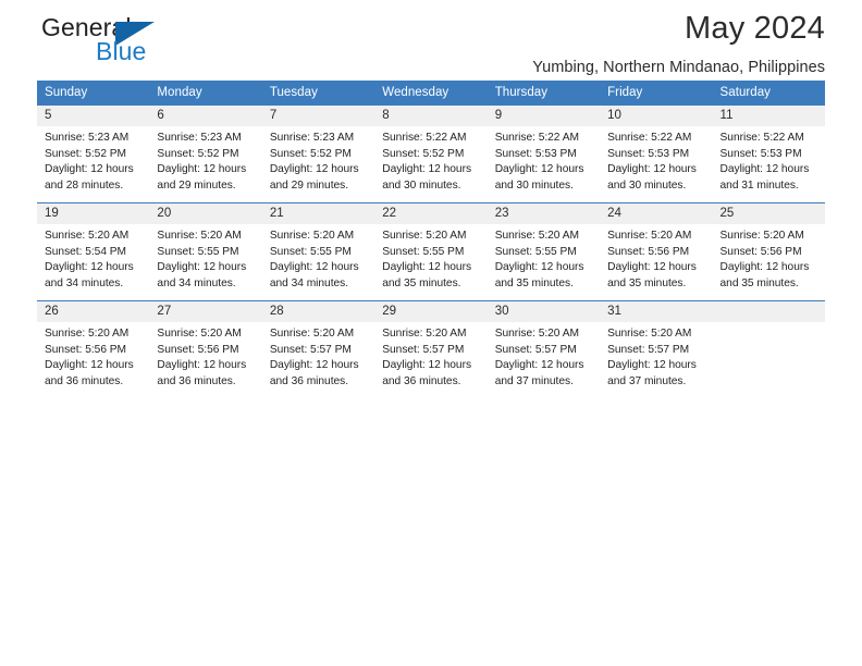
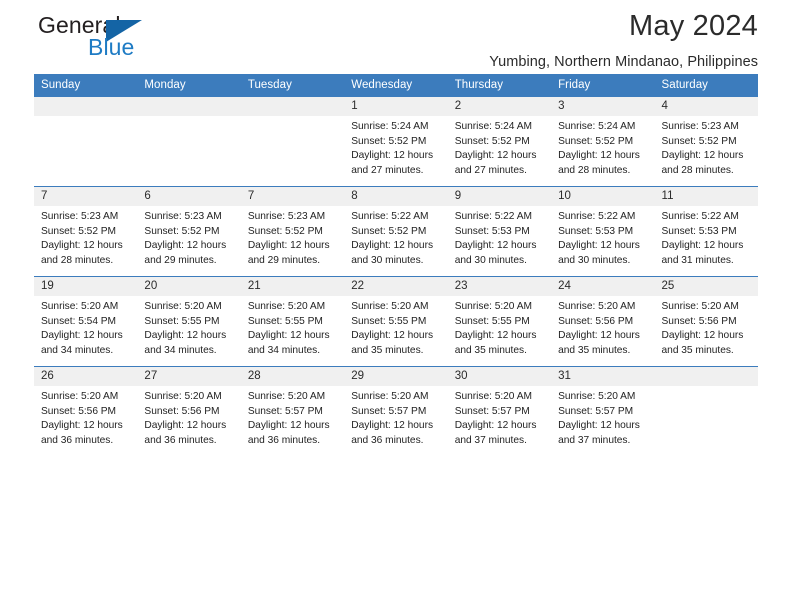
  General
  Blue
  May 2024
  Yumbing, Northern Mindanao, Philippines
  Sunday	Monday	Tuesday	Wednesday	Thursday	Friday	Saturday
+ 			1Sunrise: 5:24 AMSunset: 5:52 PMDaylight: 12 hoursand 27 minutes.	2Sunrise: 5:24 AMSunset: 5:52 PMDaylight: 12 hoursand 27 minutes.	3Sunrise: 5:24 AMSunset: 5:52 PMDaylight: 12 hoursand 28 minutes.	4Sunrise: 5:23 AMSunset: 5:52 PMDaylight: 12 hoursand 28 minutes.
- 5Sunrise: 5:23 AMSunset: 5:52 PMDaylight: 12 hoursand 28 minutes.	6Sunrise: 5:23 AMSunset: 5:52 PMDaylight: 12 hoursand 29 minutes.	7Sunrise: 5:23 AMSunset: 5:52 PMDaylight: 12 hoursand 29 minutes.	8Sunrise: 5:22 AMSunset: 5:52 PMDaylight: 12 hoursand 30 minutes.	9Sunrise: 5:22 AMSunset: 5:53 PMDaylight: 12 hoursand 30 minutes.	10Sunrise: 5:22 AMSunset: 5:53 PMDaylight: 12 hoursand 30 minutes.	11Sunrise: 5:22 AMSunset: 5:53 PMDaylight: 12 hoursand 31 minutes.
+ 7Sunrise: 5:23 AMSunset: 5:52 PMDaylight: 12 hoursand 28 minutes.	6Sunrise: 5:23 AMSunset: 5:52 PMDaylight: 12 hoursand 29 minutes.	7Sunrise: 5:23 AMSunset: 5:52 PMDaylight: 12 hoursand 29 minutes.	8Sunrise: 5:22 AMSunset: 5:52 PMDaylight: 12 hoursand 30 minutes.	9Sunrise: 5:22 AMSunset: 5:53 PMDaylight: 12 hoursand 30 minutes.	10Sunrise: 5:22 AMSunset: 5:53 PMDaylight: 12 hoursand 30 minutes.	11Sunrise: 5:22 AMSunset: 5:53 PMDaylight: 12 hoursand 31 minutes.
  19Sunrise: 5:20 AMSunset: 5:54 PMDaylight: 12 hoursand 34 minutes.	20Sunrise: 5:20 AMSunset: 5:55 PMDaylight: 12 hoursand 34 minutes.	21Sunrise: 5:20 AMSunset: 5:55 PMDaylight: 12 hoursand 34 minutes.	22Sunrise: 5:20 AMSunset: 5:55 PMDaylight: 12 hoursand 35 minutes.	23Sunrise: 5:20 AMSunset: 5:55 PMDaylight: 12 hoursand 35 minutes.	24Sunrise: 5:20 AMSunset: 5:56 PMDaylight: 12 hoursand 35 minutes.	25Sunrise: 5:20 AMSunset: 5:56 PMDaylight: 12 hoursand 35 minutes.
  26Sunrise: 5:20 AMSunset: 5:56 PMDaylight: 12 hoursand 36 minutes.	27Sunrise: 5:20 AMSunset: 5:56 PMDaylight: 12 hoursand 36 minutes.	28Sunrise: 5:20 AMSunset: 5:57 PMDaylight: 12 hoursand 36 minutes.	29Sunrise: 5:20 AMSunset: 5:57 PMDaylight: 12 hoursand 36 minutes.	30Sunrise: 5:20 AMSunset: 5:57 PMDaylight: 12 hoursand 37 minutes.	31Sunrise: 5:20 AMSunset: 5:57 PMDaylight: 12 hoursand 37 minutes.
